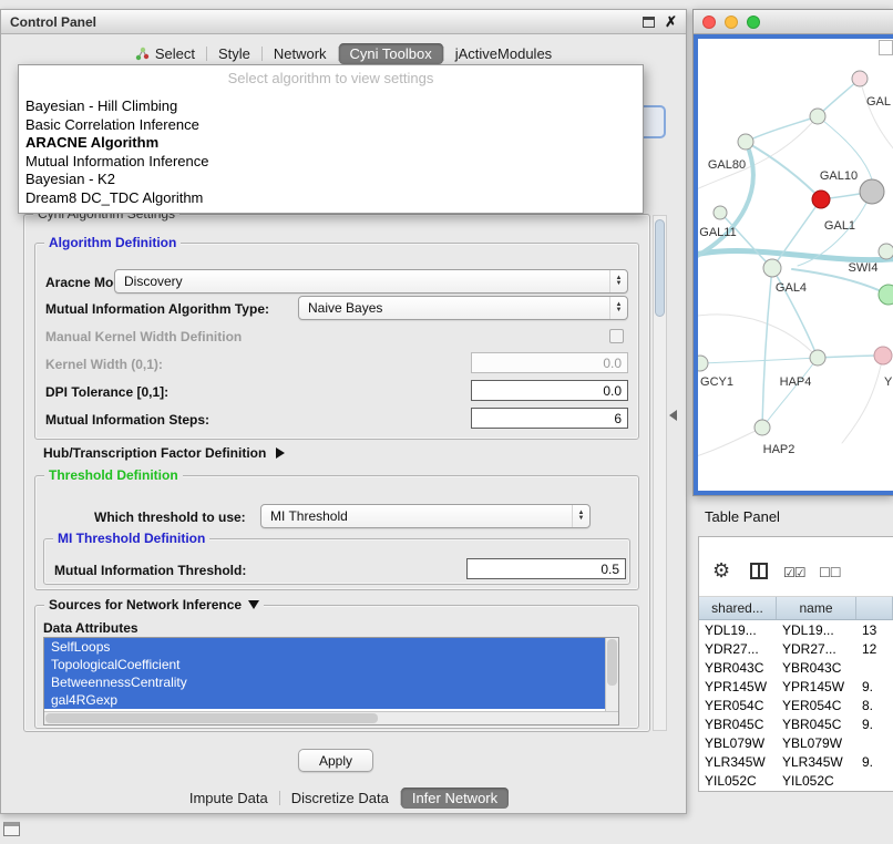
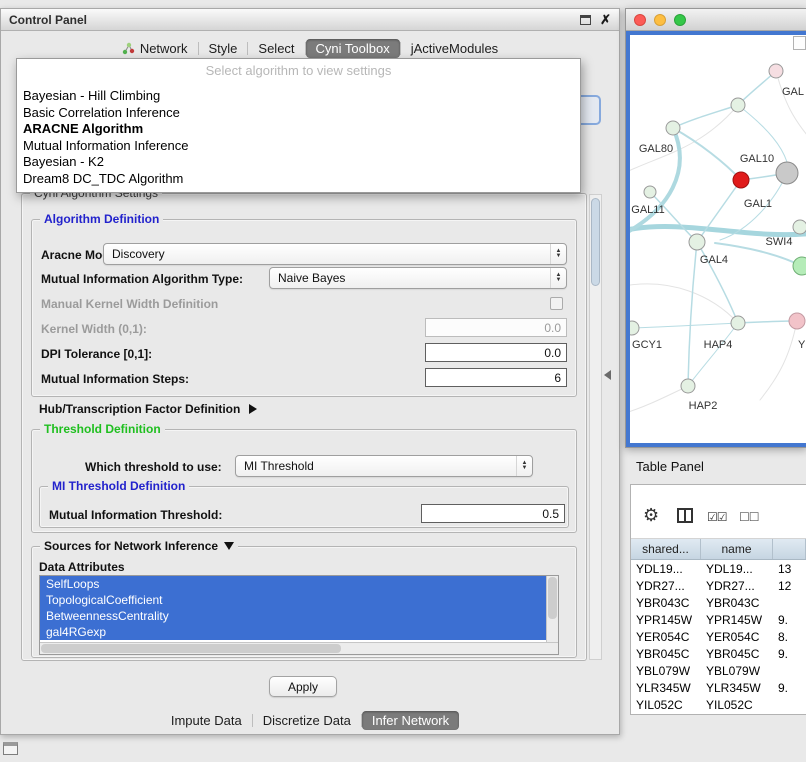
  Control Panel
  ✗
- Select
+ Network
  Style
- Network
+ Select
  Cyni Toolbox
  jActiveModules
  Select algorithm to view settings
  Bayesian - Hill Climbing
  Basic Correlation Inference
  ARACNE Algorithm
  Mutual Information Inference
  Bayesian - K2
  Dream8 DC_TDC Algorithm
  Cyni Algorithm Settings
  Algorithm Definition
  Aracne Mo
  Discovery
  Mutual Information Algorithm Type:
  Naive Bayes
  Manual Kernel Width Definition
  Kernel Width (0,1):
  0.0
  DPI Tolerance [0,1]:
  0.0
  Mutual Information Steps:
  6
  Hub/Transcription Factor Definition
  Threshold Definition
  Which threshold to use:
  MI Threshold
  MI Threshold Definition
  Mutual Information Threshold:
  0.5
  Sources for Network Inference
  Data Attributes
  SelfLoops
  TopologicalCoefficient
  BetweennessCentrality
  gal4RGexp
  Apply
  Impute Data
  Discretize Data
  Infer Network
  GAL80
  GAL10
  GAL11
  GAL1
  SWI4
  GAL4
  GCY1
  HAP4
  HAP2
  GAL
  Y
  Table Panel
  ⚙
  ☑☑
  ☐☐
  shared...
  name
  YDL19...
  YDL19...
  13
  YDR27...
  YDR27...
  12
  YBR043C
  YBR043C
  YPR145W
  YPR145W
  9.
  YER054C
  YER054C
  8.
  YBR045C
  YBR045C
  9.
  YBL079W
  YBL079W
  YLR345W
  YLR345W
  9.
  YIL052C
  YIL052C
